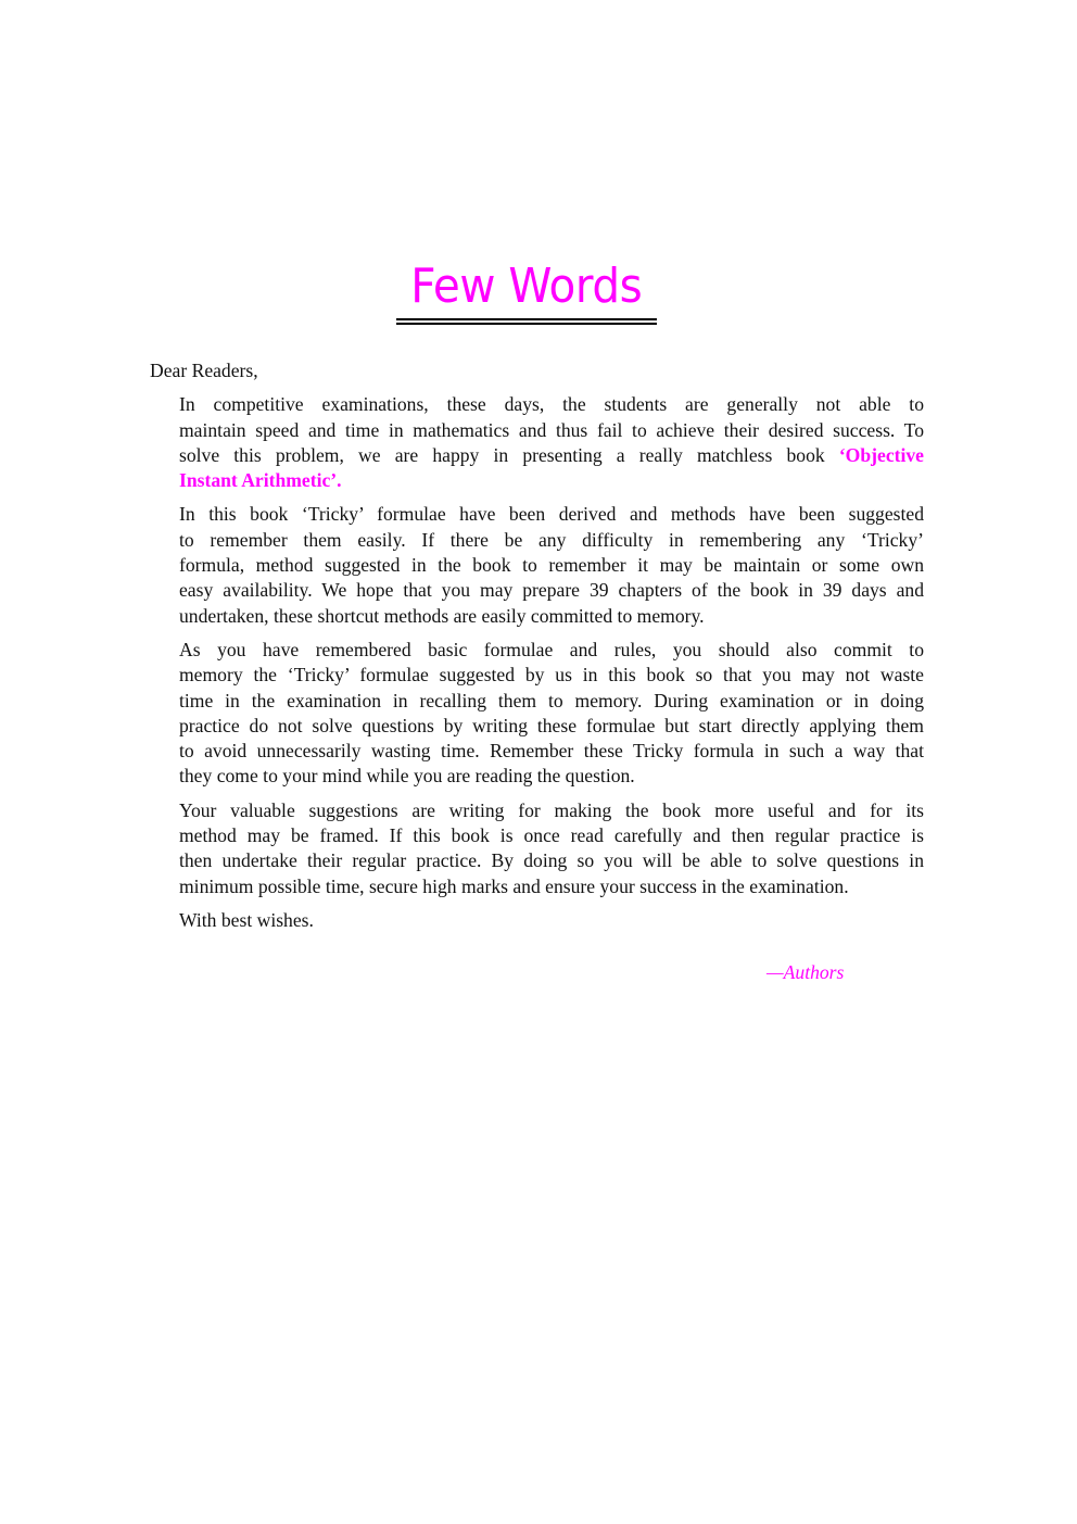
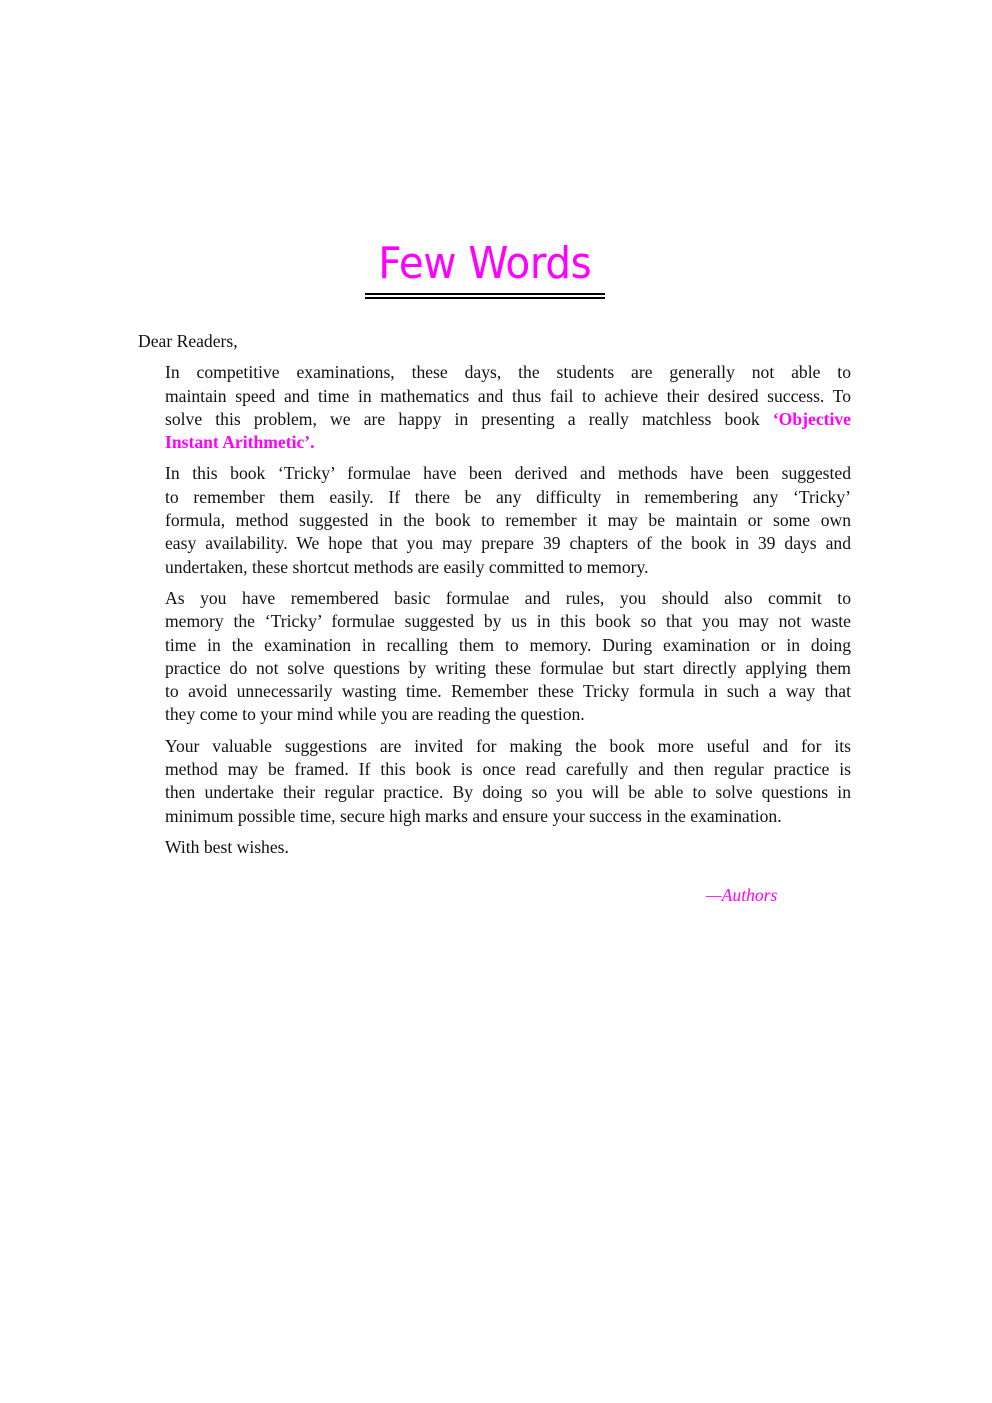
  Few Words
  Dear Readers,
  In competitive examinations, these days, the students are generally not able to
  maintain speed and time in mathematics and thus fail to achieve their desired success. To
  solve this problem, we are happy in presenting a really matchless book ‘Objective
  Instant Arithmetic’.
  In this book ‘Tricky’ formulae have been derived and methods have been suggested
  to remember them easily. If there be any difficulty in remembering any ‘Tricky’
  formula, method suggested in the book to remember it may be maintain or some own
  easy availability. We hope that you may prepare 39 chapters of the book in 39 days and
  undertaken, these shortcut methods are easily committed to memory.
  As you have remembered basic formulae and rules, you should also commit to
  memory the ‘Tricky’ formulae suggested by us in this book so that you may not waste
  time in the examination in recalling them to memory. During examination or in doing
  practice do not solve questions by writing these formulae but start directly applying them
  to avoid unnecessarily wasting time. Remember these Tricky formula in such a way that
  they come to your mind while you are reading the question.
- Your valuable suggestions are writing for making the book more useful and for its
+ Your valuable suggestions are invited for making the book more useful and for its
  method may be framed. If this book is once read carefully and then regular practice is
  then undertake their regular practice. By doing so you will be able to solve questions in
  minimum possible time, secure high marks and ensure your success in the examination.
  With best wishes.
  —Authors
